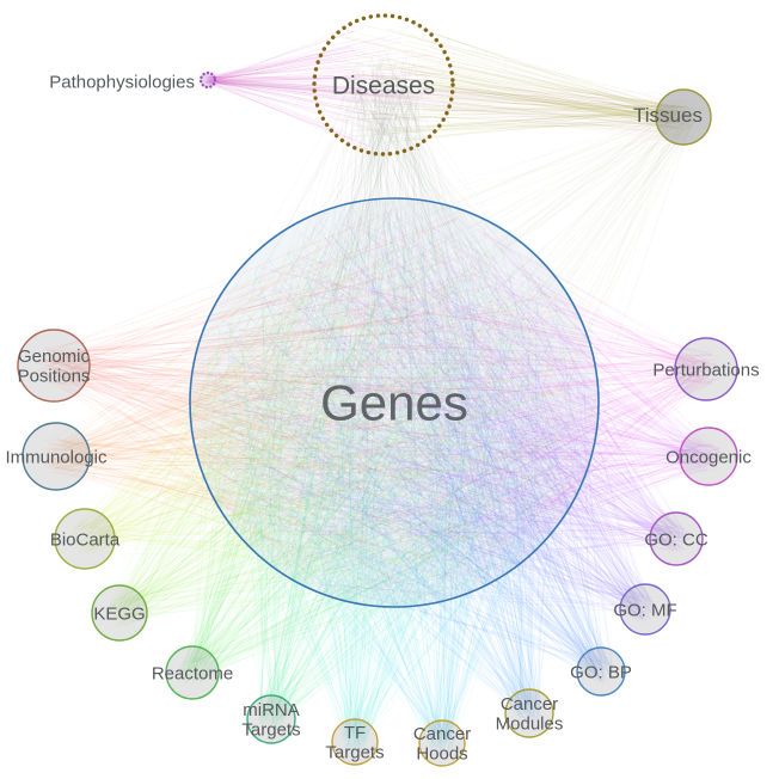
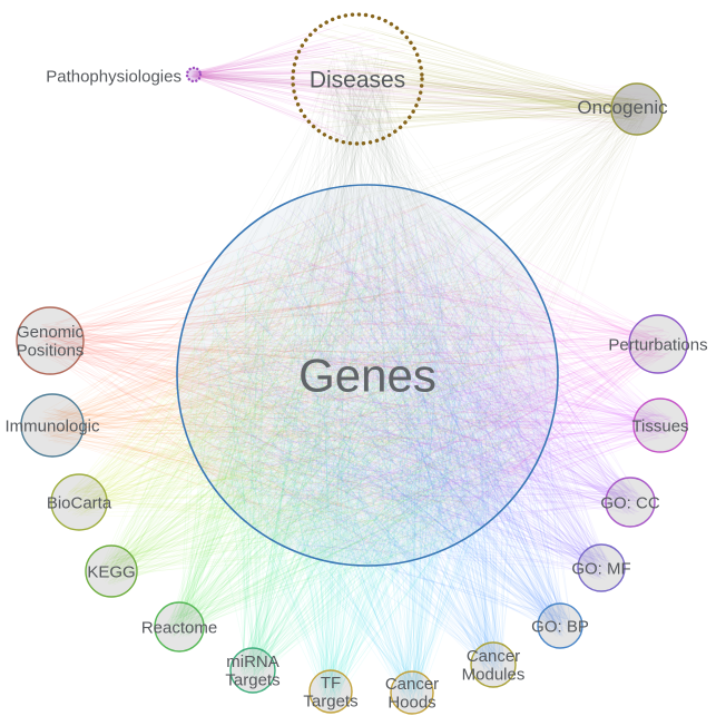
  Genes
  Diseases
  Pathophysiologies
- Tissues
+ Oncogenic
  Genomic Positions
  Immunologic
  BioCarta
  KEGG
  Reactome
  miRNA Targets
  TF Targets
  Cancer Hoods
  Cancer Modules
  GO: BP
  GO: MF
  GO: CC
- Oncogenic
+ Tissues
  Perturbations
